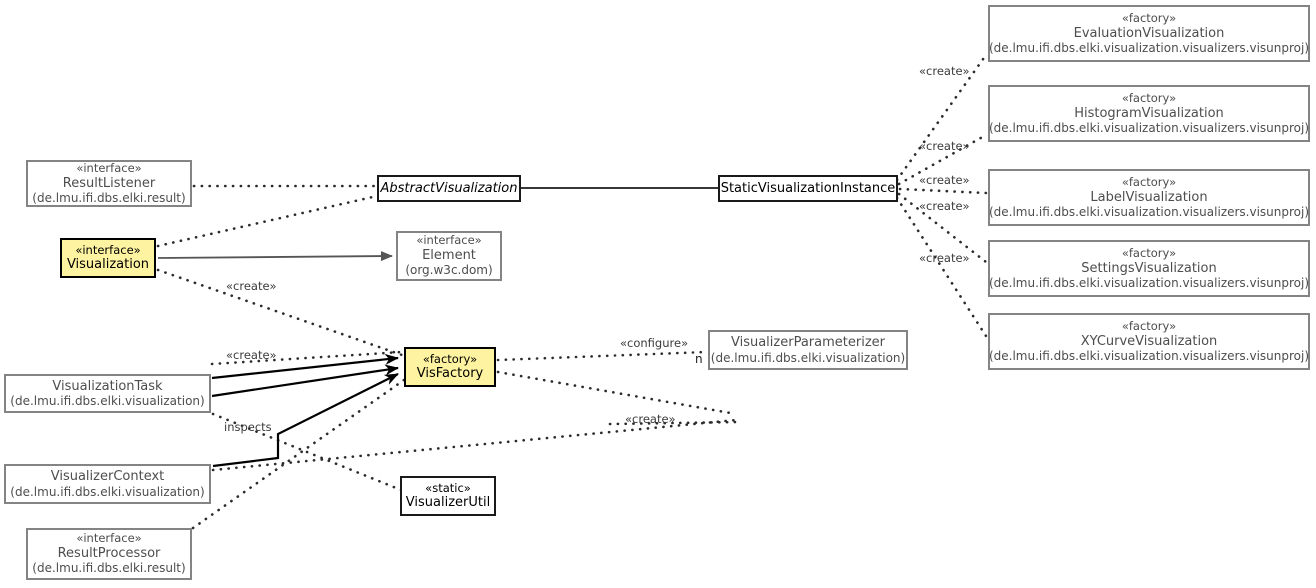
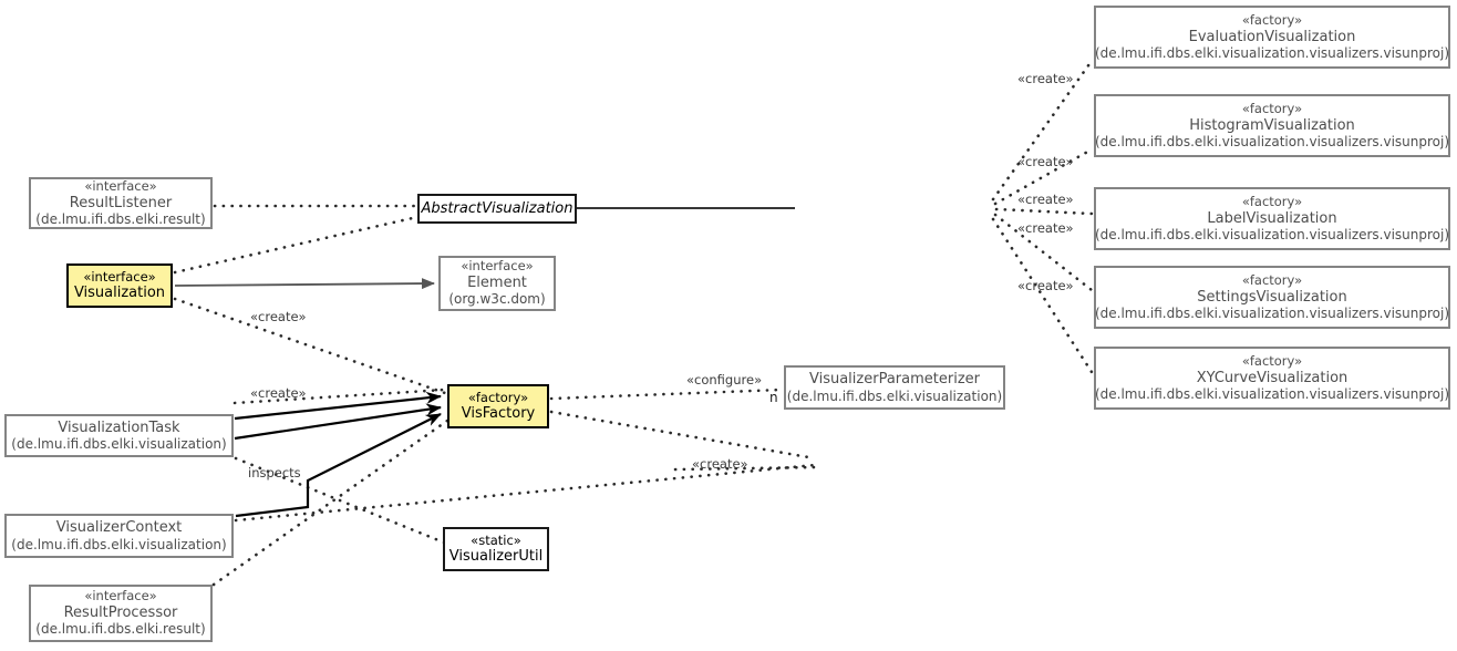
  «create»
  «create»
  inspects
  «configure»
  «create»
  «create»
  «create»
  «create»
  «create»
  «create»
  n
  «interface»
  ResultListener
  (de.lmu.ifi.dbs.elki.result)
  «interface»
  Visualization
  AbstractVisualization
  «interface»
  Element
  (org.w3c.dom)
- StaticVisualizationInstance
  «factory»
  EvaluationVisualization
  (de.lmu.ifi.dbs.elki.visualization.visualizers.visunproj)
  «factory»
  HistogramVisualization
  (de.lmu.ifi.dbs.elki.visualization.visualizers.visunproj)
  «factory»
  LabelVisualization
  (de.lmu.ifi.dbs.elki.visualization.visualizers.visunproj)
  «factory»
  SettingsVisualization
  (de.lmu.ifi.dbs.elki.visualization.visualizers.visunproj)
  «factory»
  XYCurveVisualization
  (de.lmu.ifi.dbs.elki.visualization.visualizers.visunproj)
  «factory»
  VisFactory
  VisualizerParameterizer
  (de.lmu.ifi.dbs.elki.visualization)
  VisualizationTask
  (de.lmu.ifi.dbs.elki.visualization)
  VisualizerContext
  (de.lmu.ifi.dbs.elki.visualization)
  «static»
  VisualizerUtil
  «interface»
  ResultProcessor
  (de.lmu.ifi.dbs.elki.result)
